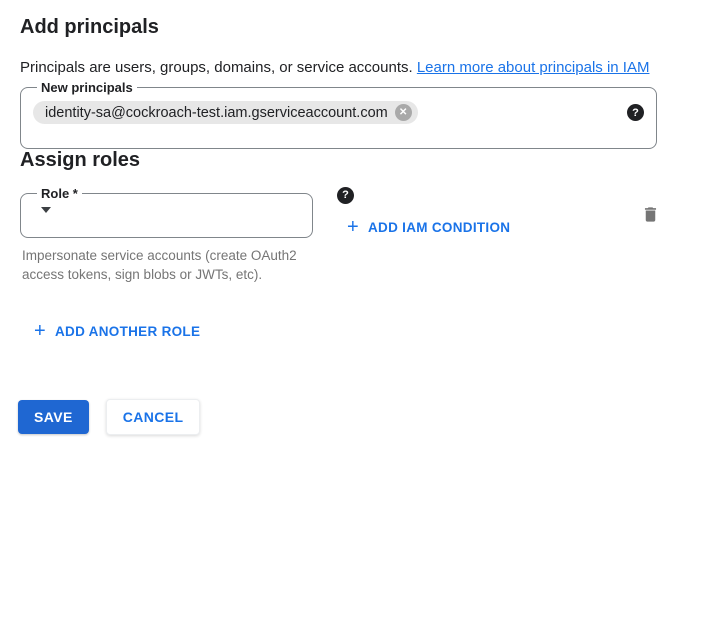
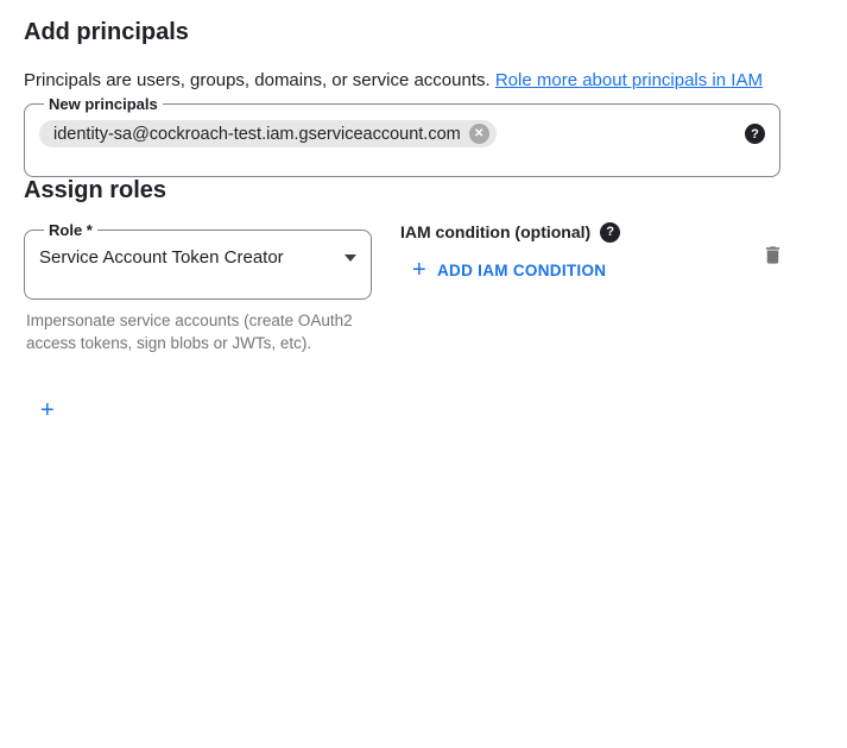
  Add principals
- Principals are users, groups, domains, or service accounts. Learn more about principals in IAM
+ Principals are users, groups, domains, or service accounts. Role more about principals in IAM
  New principals
  identity-sa@cockroach-test.iam.gserviceaccount.com
  ✕
  ?
  Assign roles
  Role *
+ Service Account Token Creator
  Impersonate service accounts (create OAuth2 access tokens, sign blobs or JWTs, etc).
+ IAM condition (optional)
  ?
  +
  ADD IAM CONDITION
  +
- ADD ANOTHER ROLE
- SAVE
- CANCEL
